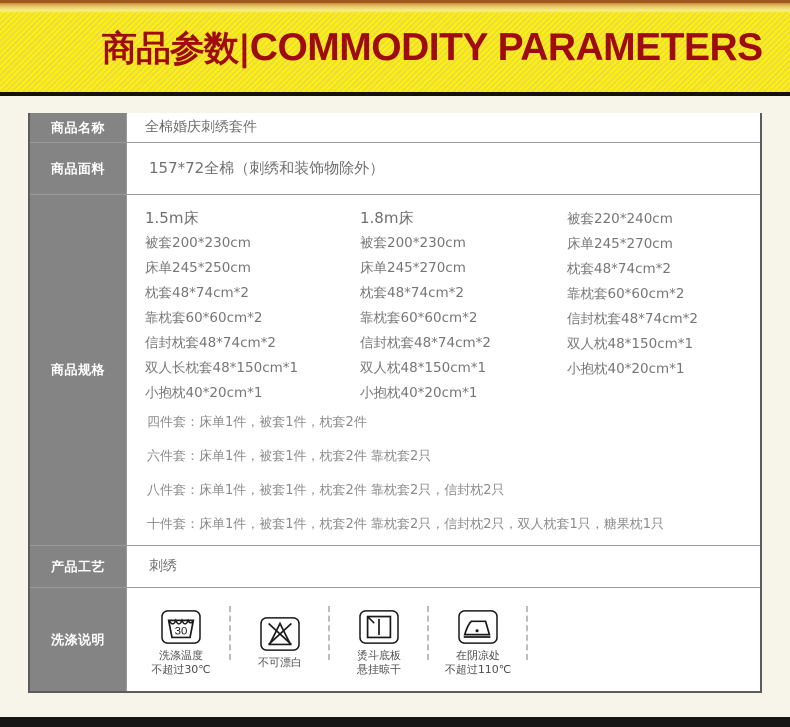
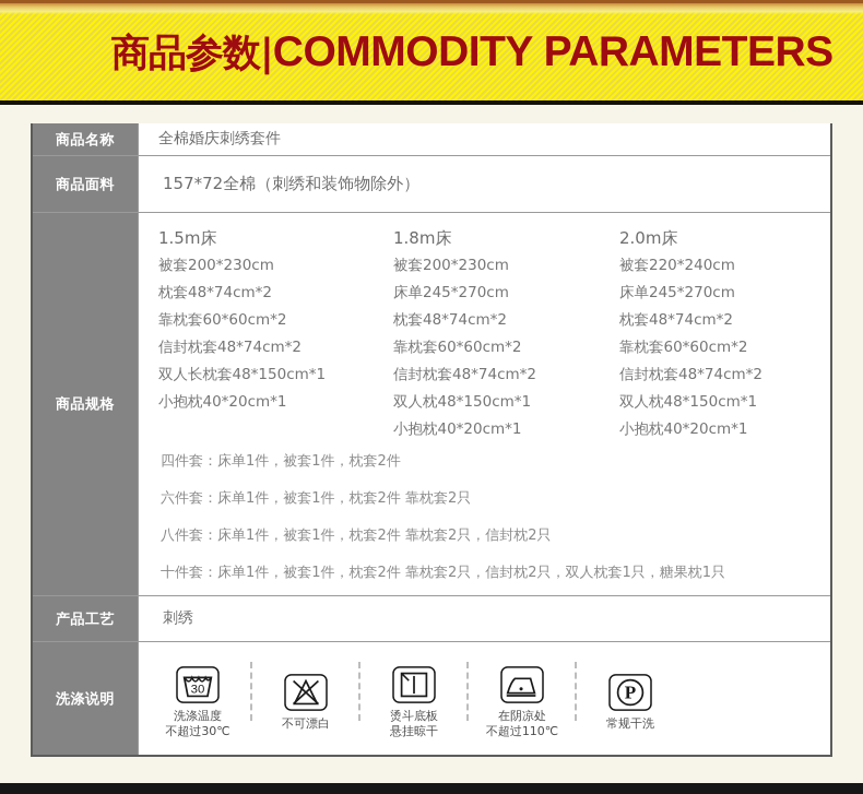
  商品参数|COMMODITY PARAMETERS
  商品名称
  全棉婚庆刺绣套件
  商品面料
  157*72全棉（刺绣和装饰物除外）
  商品规格
  1.5m床
  被套200*230cm
- 床单245*250cm
  枕套48*74cm*2
  靠枕套60*60cm*2
  信封枕套48*74cm*2
  双人长枕套48*150cm*1
  小抱枕40*20cm*1
  1.8m床
  被套200*230cm
  床单245*270cm
  枕套48*74cm*2
  靠枕套60*60cm*2
  信封枕套48*74cm*2
  双人枕48*150cm*1
  小抱枕40*20cm*1
+ 2.0m床
  被套220*240cm
  床单245*270cm
  枕套48*74cm*2
  靠枕套60*60cm*2
  信封枕套48*74cm*2
  双人枕48*150cm*1
  小抱枕40*20cm*1
  四件套：床单1件，被套1件，枕套2件
  六件套：床单1件，被套1件，枕套2件 靠枕套2只
  八件套：床单1件，被套1件，枕套2件 靠枕套2只，信封枕2只
  十件套：床单1件，被套1件，枕套2件 靠枕套2只，信封枕2只，双人枕套1只，糖果枕1只
  产品工艺
  刺绣
  洗涤说明
  30
  洗涤温度
  不超过30℃
  不可漂白
  烫斗底板
  悬挂晾干
  在阴凉处
  不超过110℃
+ P
+ 常规干洗
